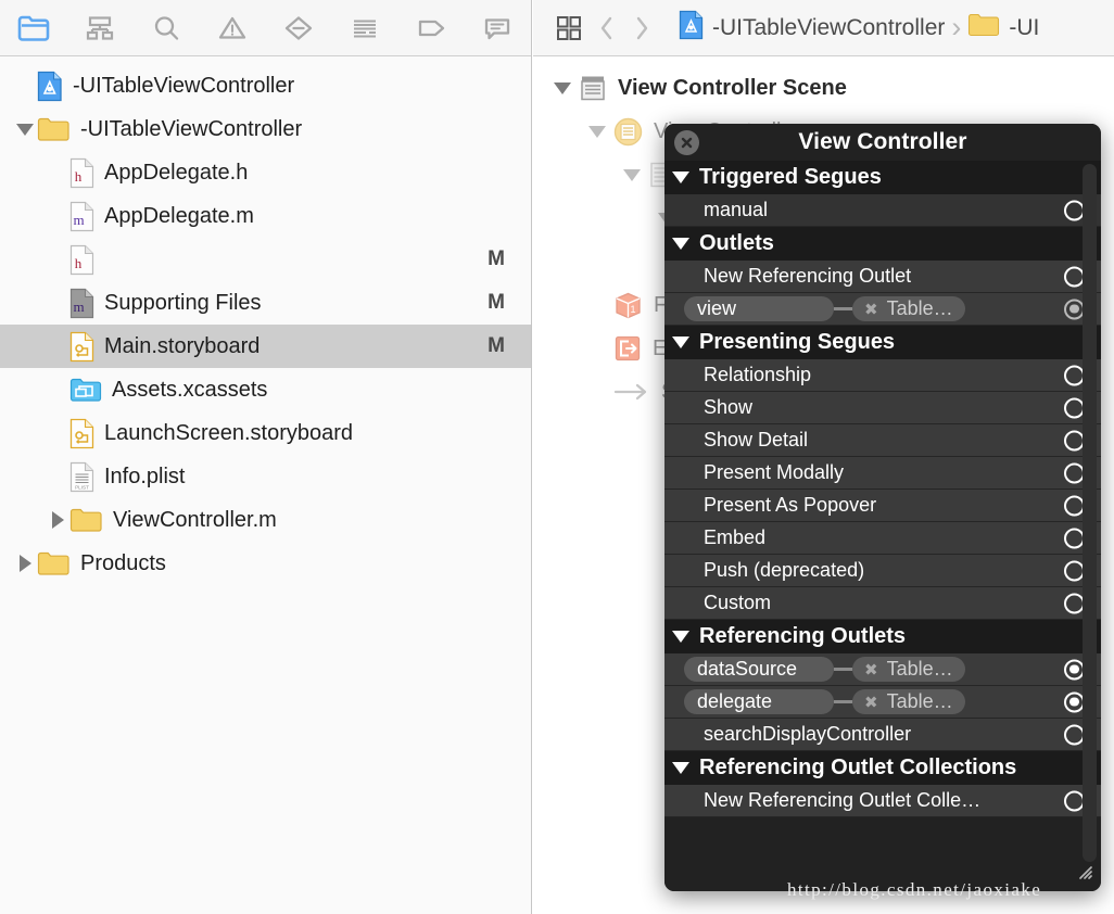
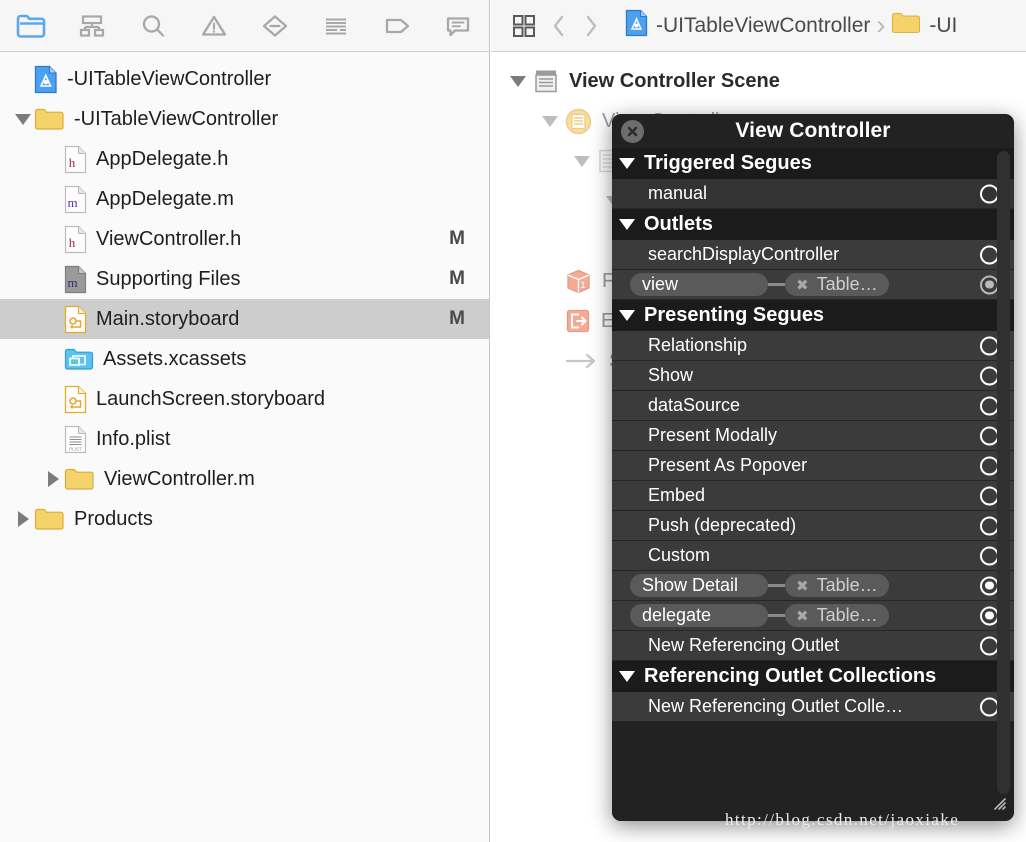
  -UITableViewController
  -UITableViewController
  h
  AppDelegate.h
  m
  AppDelegate.m
  h
+ ViewController.h
  M
  m
  Supporting Files
  M
  Main.storyboard
  M
  Assets.xcassets
  LaunchScreen.storyboard
  Info.plist
  ViewController.m
  Products
  -UITableViewController
  ›
  -UI
  View Controller Scene
  1
  View Controller
  Triggered Segues
  manual
  Outlets
- New Referencing Outlet
+ searchDisplayController
  view
  ✖
  Table…
  Presenting Segues
  Relationship
  Show
- Show Detail
+ dataSource
  Present Modally
  Present As Popover
  Embed
  Push (deprecated)
  Custom
- Referencing Outlets
- dataSource
+ Show Detail
  ✖
  Table…
  delegate
  ✖
  Table…
- searchDisplayController
+ New Referencing Outlet
  Referencing Outlet Collections
  New Referencing Outlet Colle…
  http://blog.csdn.net/jaoxiake
